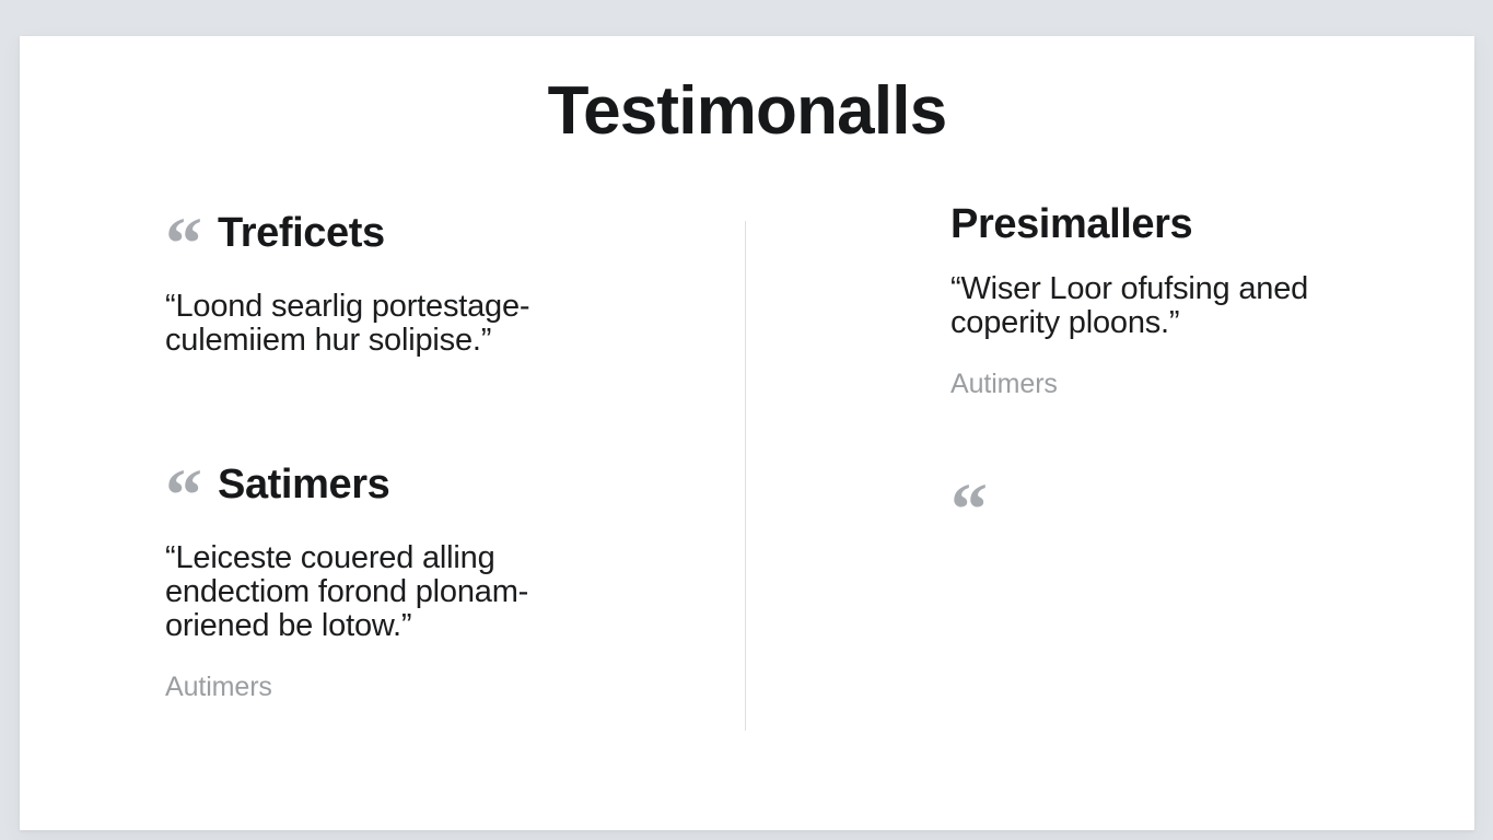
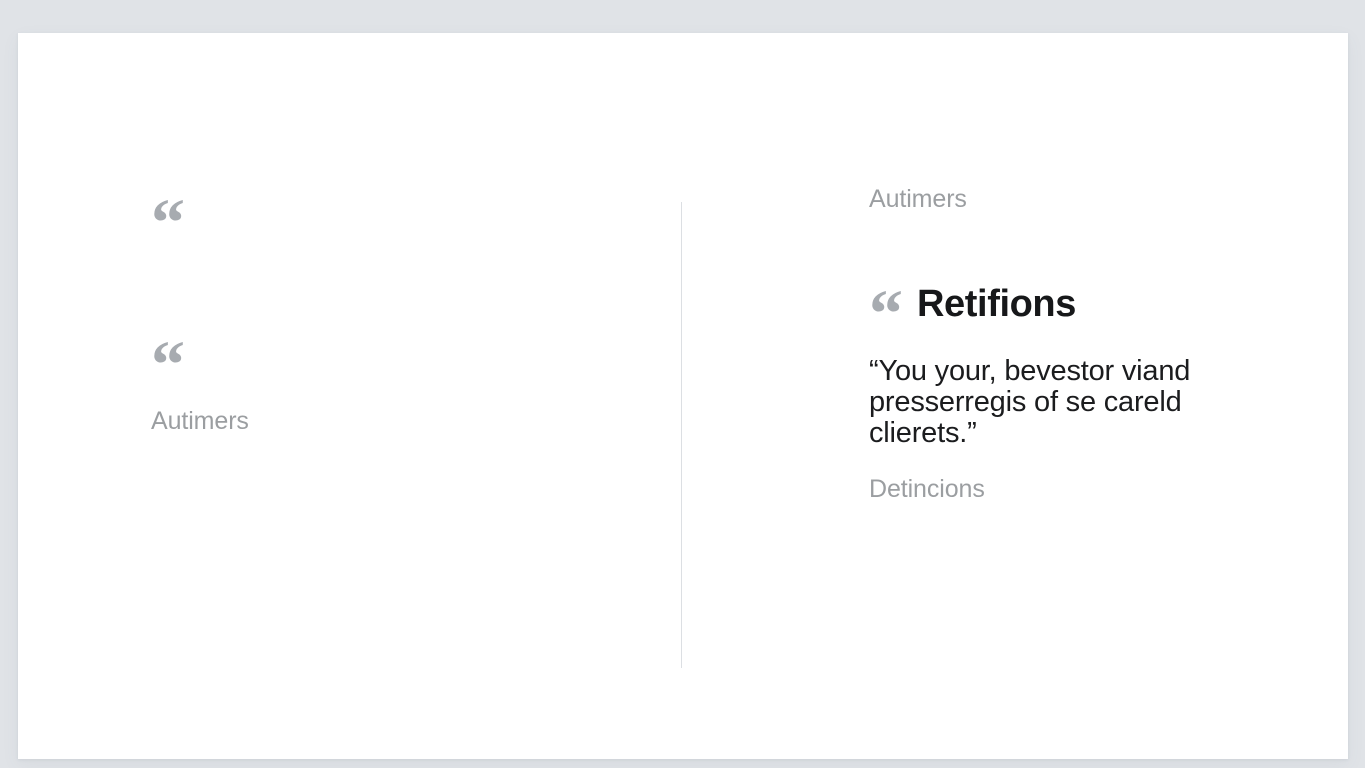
- Testimonalls
  “
- Treficets
- “Loond searlig portestage-culemiiem hur solipise.”
  “
- Satimers
- “Leiceste couered alling endectiom forond plonam-oriened be lotow.”
  Autimers
- Presimallers
- “Wiser Loor ofufsing aned coperity ploons.”
  Autimers
  “
+ Retifions
+ “You your, bevestor viand presserregis of se careld clierets.”
+ Detincions
